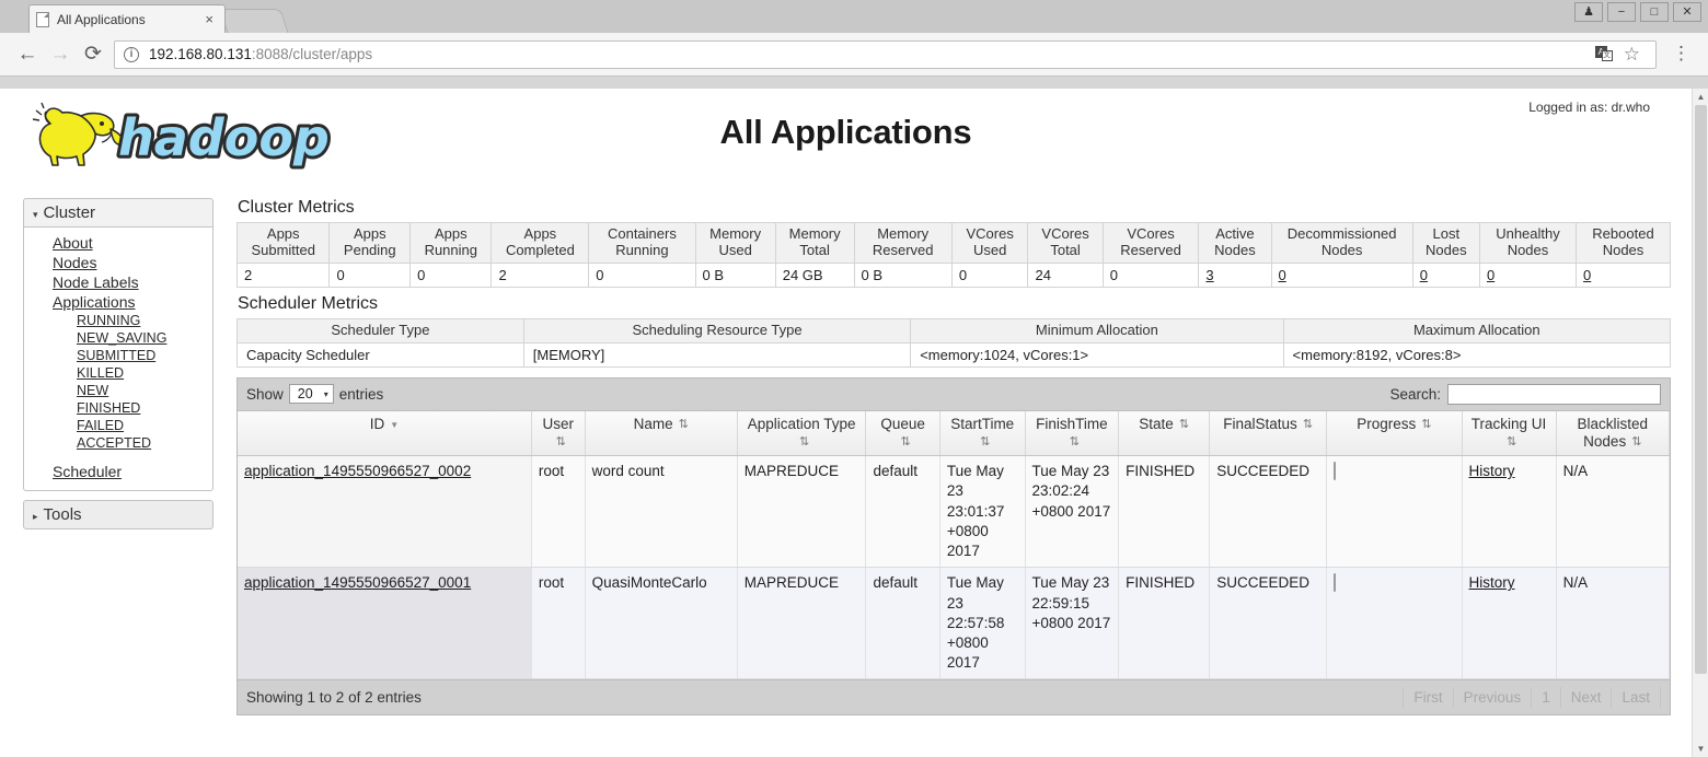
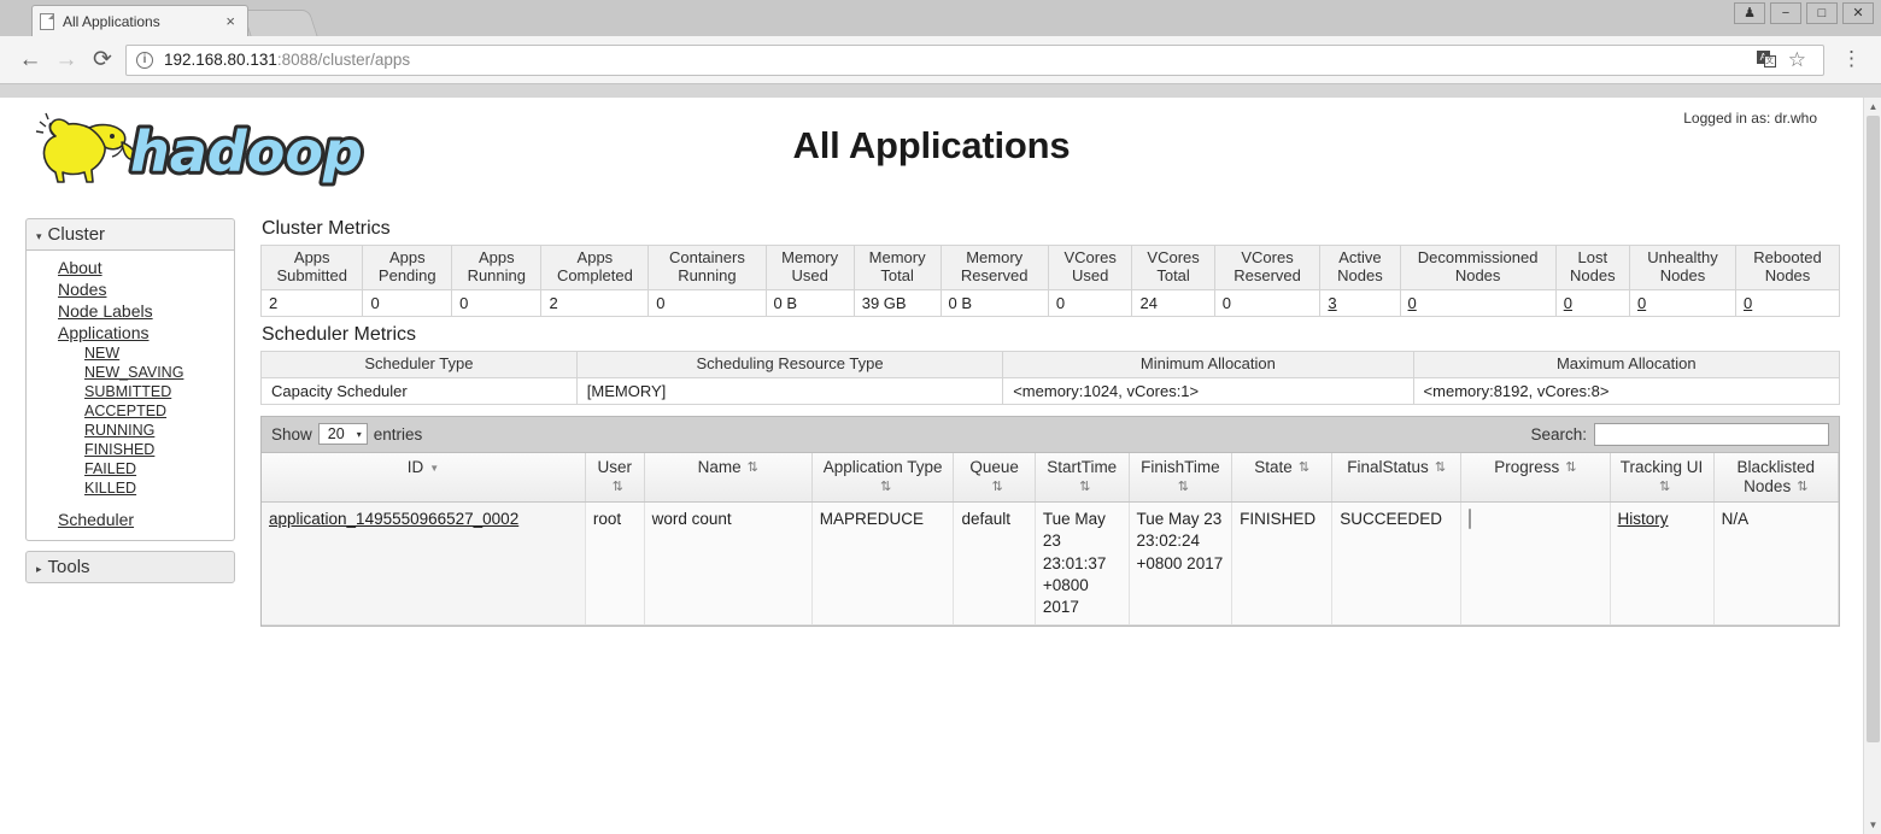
  All Applications
  ×
  ♟
  −
  □
  ✕
  ←
  →
  ⟳
  i
  192.168.80.131:8088/cluster/apps
  ☆
  ⋮
  Logged in as: dr.who
  hadoop
  All Applications
  ▾ Cluster
  About
  Nodes
  Node Labels
  Applications
- RUNNING
+ NEW
  NEW_SAVING
  SUBMITTED
- KILLED
+ ACCEPTED
- NEW
+ RUNNING
  FINISHED
  FAILED
- ACCEPTED
+ KILLED
  Scheduler
  ▸ Tools
  Cluster Metrics
  Apps Submitted	Apps Pending	Apps Running	Apps Completed	Containers Running	Memory Used	Memory Total	Memory Reserved	VCores Used	VCores Total	VCores Reserved	Active Nodes	Decommissioned Nodes	Lost Nodes	Unhealthy Nodes	Rebooted Nodes
- 2	0	0	2	0	0 B	24 GB	0 B	0	24	0	3	0	0	0	0
+ 2	0	0	2	0	0 B	39 GB	0 B	0	24	0	3	0	0	0	0
  Scheduler Metrics
  Scheduler Type	Scheduling Resource Type	Minimum Allocation	Maximum Allocation
  Capacity Scheduler	[MEMORY]	<memory:1024, vCores:1>	<memory:8192, vCores:8>
  Show
  20
  ▾
  entries
  Search:
  ID	User	Name	Application Type	Queue	StartTime	FinishTime	State	FinalStatus	Progress	Tracking UI	Blacklisted Nodes
  application_1495550966527_0002	root	word count	MAPREDUCE	default	Tue May 23 23:01:37 +0800 2017	Tue May 23 23:02:24 +0800 2017	FINISHED	SUCCEEDED		History	N/A
- application_1495550966527_0001	root	QuasiMonteCarlo	MAPREDUCE	default	Tue May 23 22:57:58 +0800 2017	Tue May 23 22:59:15 +0800 2017	FINISHED	SUCCEEDED		History	N/A
- Showing 1 to 2 of 2 entries
- First
- Previous
- 1
- Next
- Last
  ▲
  ▼
